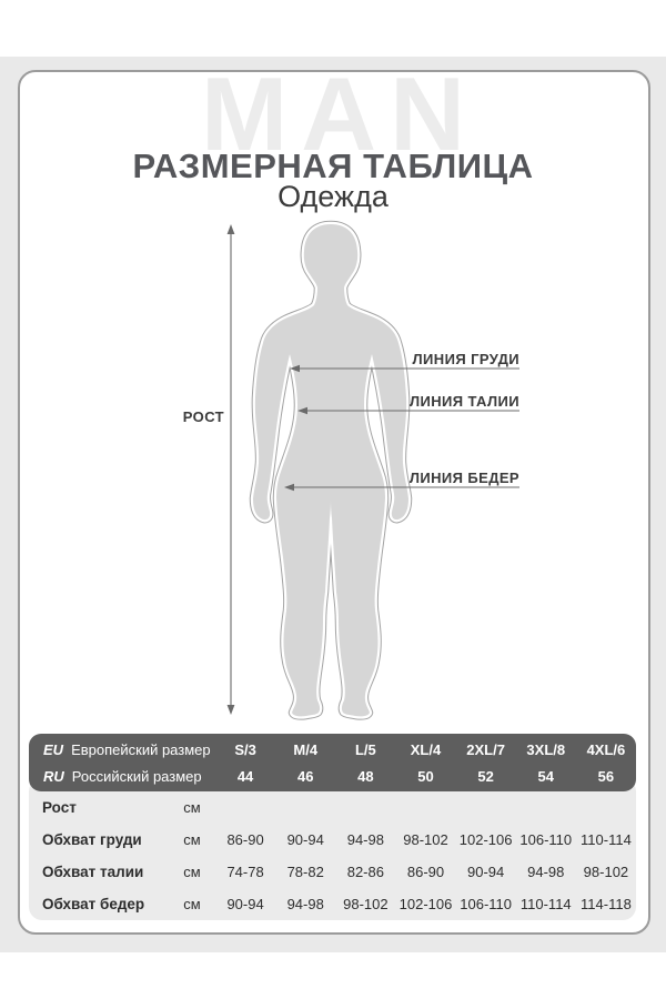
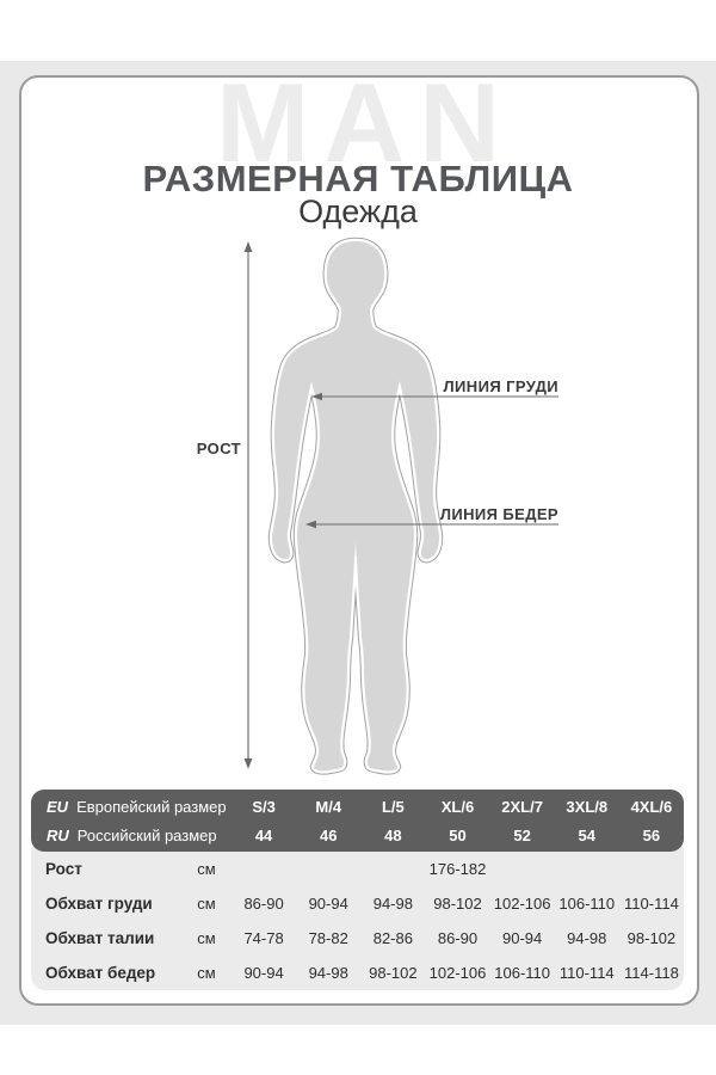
  MAN
  РАЗМЕРНАЯ ТАБЛИЦА
  Одежда
  РОСТ
  ЛИНИЯ ГРУДИ
- ЛИНИЯ ТАЛИИ
  ЛИНИЯ БЕДЕР
  EU Европейский размер
  S/3
  M/4
  L/5
- XL/4
+ XL/6
  2XL/7
  3XL/8
  4XL/6
  RU Российский размер
  44
  46
  48
  50
  52
  54
  56
  Рост
  см
+ 176-182
  Обхват груди
  см
  86-90
  90-94
  94-98
  98-102
  102-106
  106-110
  110-114
  Обхват талии
  см
  74-78
  78-82
  82-86
  86-90
  90-94
  94-98
  98-102
  Обхват бедер
  см
  90-94
  94-98
  98-102
  102-106
  106-110
  110-114
  114-118
